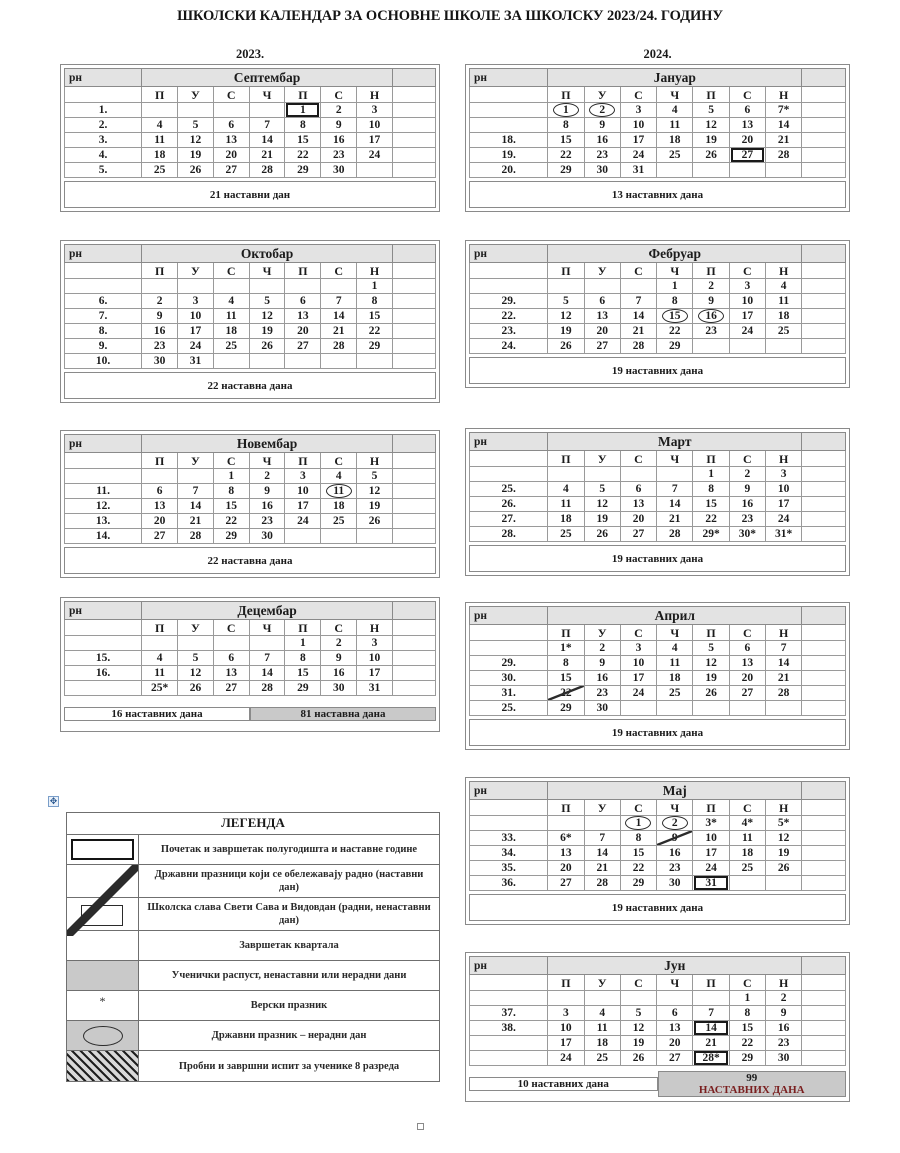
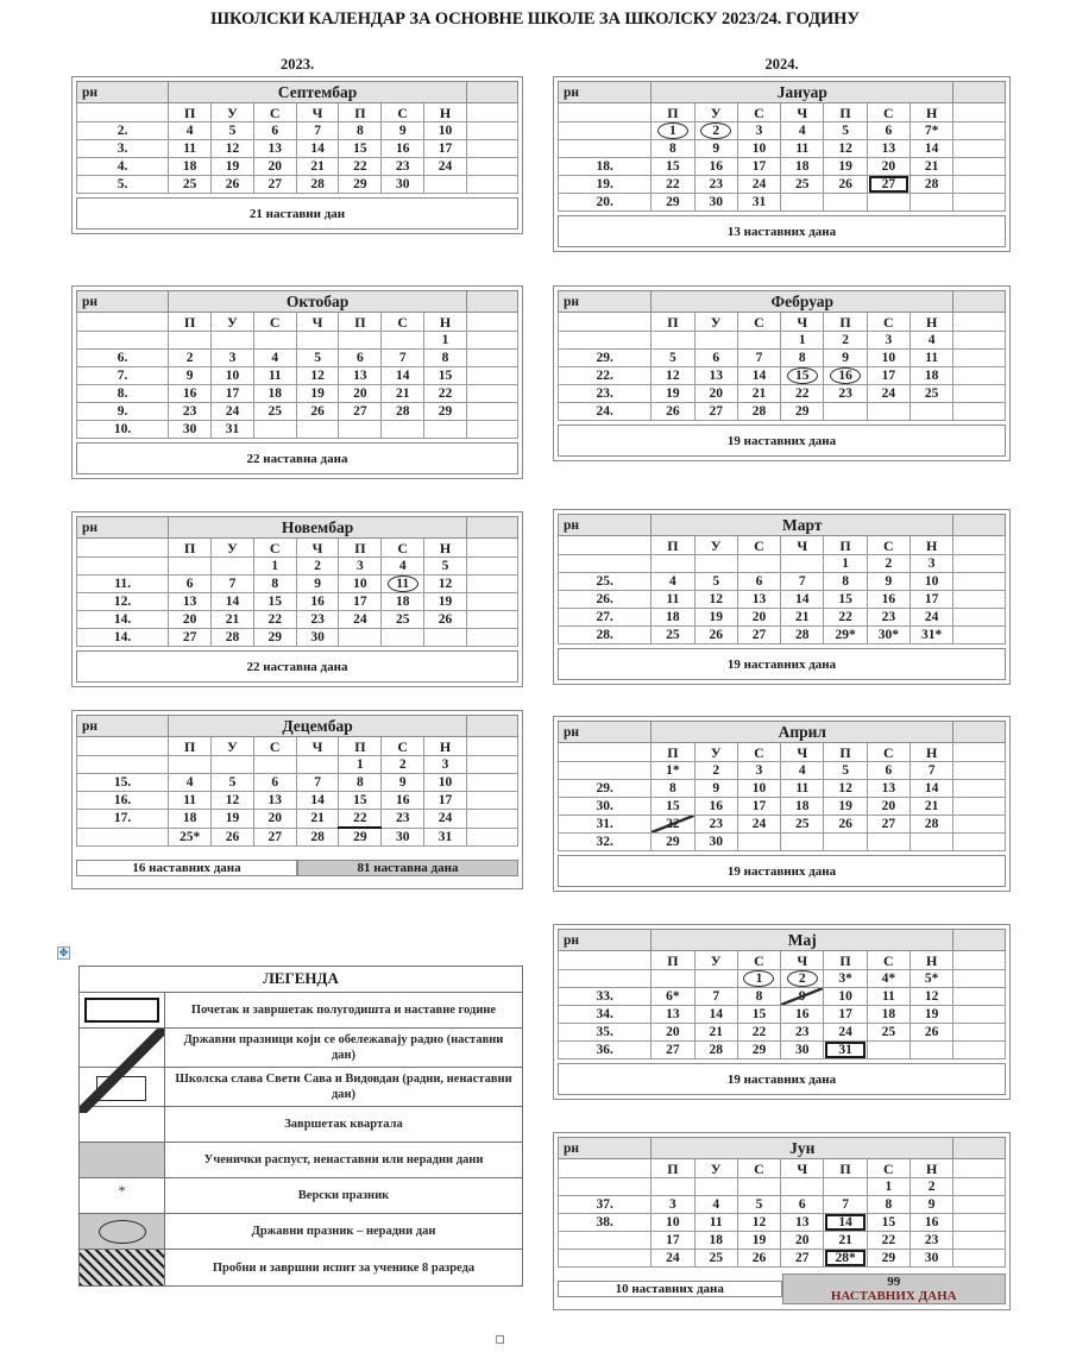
  ШКОЛСКИ КАЛЕНДАР ЗА ОСНОВНЕ ШКОЛЕ ЗА ШКОЛСКУ 2023/24. ГОДИНУ
  2023.
  2024.
  рн	Септембар
  	П	У	С	Ч	П	С	Н
- 1.					1	2	3
  2.	4	5	6	7	8	9	10
  3.	11	12	13	14	15	16	17
  4.	18	19	20	21	22	23	24
  5.	25	26	27	28	29	30
  21 наставни дан
  рн	Октобар
  	П	У	С	Ч	П	С	Н
  							1
  6.	2	3	4	5	6	7	8
  7.	9	10	11	12	13	14	15
  8.	16	17	18	19	20	21	22
  9.	23	24	25	26	27	28	29
  10.	30	31
  22 наставна дана
  рн	Новембар
  	П	У	С	Ч	П	С	Н
  			1	2	3	4	5
  11.	6	7	8	9	10	11	12
  12.	13	14	15	16	17	18	19
- 13.	20	21	22	23	24	25	26
+ 14.	20	21	22	23	24	25	26
  14.	27	28	29	30
  22 наставна дана
  рн	Децембар
  	П	У	С	Ч	П	С	Н
  					1	2	3
  15.	4	5	6	7	8	9	10
  16.	11	12	13	14	15	16	17
+ 17.	18	19	20	21	22	23	24
  	25*	26	27	28	29	30	31
  16 наставних дана
  81 наставна дана
  рн	Јануар
  	П	У	С	Ч	П	С	Н
  	1	2	3	4	5	6	7*
  	8	9	10	11	12	13	14
  18.	15	16	17	18	19	20	21
  19.	22	23	24	25	26	27	28
  20.	29	30	31
  13 наставних дана
  рн	Фебруар
  	П	У	С	Ч	П	С	Н
  				1	2	3	4
  29.	5	6	7	8	9	10	11
  22.	12	13	14	15	16	17	18
  23.	19	20	21	22	23	24	25
  24.	26	27	28	29
  19 наставних дана
  рн	Март
  	П	У	С	Ч	П	С	Н
  					1	2	3
  25.	4	5	6	7	8	9	10
  26.	11	12	13	14	15	16	17
  27.	18	19	20	21	22	23	24
  28.	25	26	27	28	29*	30*	31*
  19 наставних дана
  рн	Април
  	П	У	С	Ч	П	С	Н
  	1*	2	3	4	5	6	7
  29.	8	9	10	11	12	13	14
  30.	15	16	17	18	19	20	21
  31.	22	23	24	25	26	27	28
- 25.	29	30
+ 32.	29	30
  19 наставних дана
  рн	Мај
  	П	У	С	Ч	П	С	Н
  			1	2	3*	4*	5*
  33.	6*	7	8	9	10	11	12
  34.	13	14	15	16	17	18	19
  35.	20	21	22	23	24	25	26
  36.	27	28	29	30	31
  19 наставних дана
  рн	Јун
  	П	У	С	Ч	П	С	Н
  						1	2
  37.	3	4	5	6	7	8	9
  38.	10	11	12	13	14	15	16
  	17	18	19	20	21	22	23
  	24	25	26	27	28*	29	30
  10 наставних дана
  99
  НАСТАВНИХ ДАНА
  ЛЕГЕНДА
  Почетак и завршетак полугодишта и наставне године
  Државни празници који се обележавају радно (наставни дан)
  Школска слава Свети Сава и Видовдан (радни, ненаставни дан)
  Завршетак квартала
  Ученички распуст, ненаставни или нерадни дани
  *
  Верски празник
  Државни празник – нерадни дан
  Пробни и завршни испит за ученике 8 разреда
  ✥
